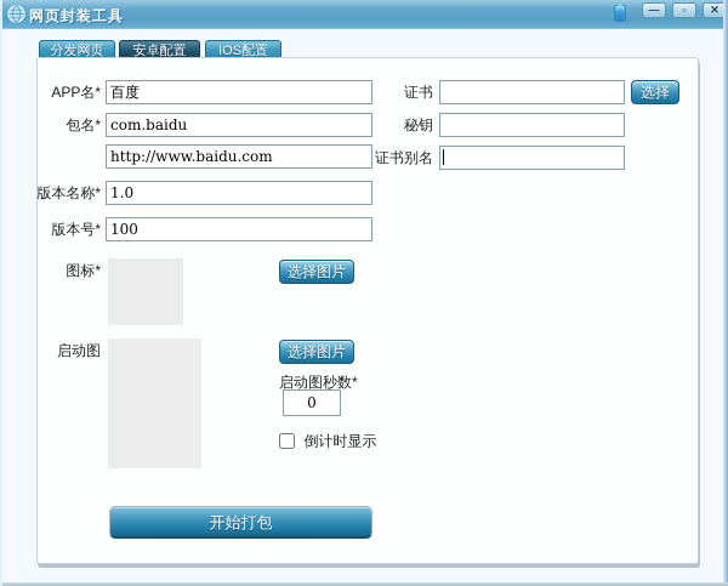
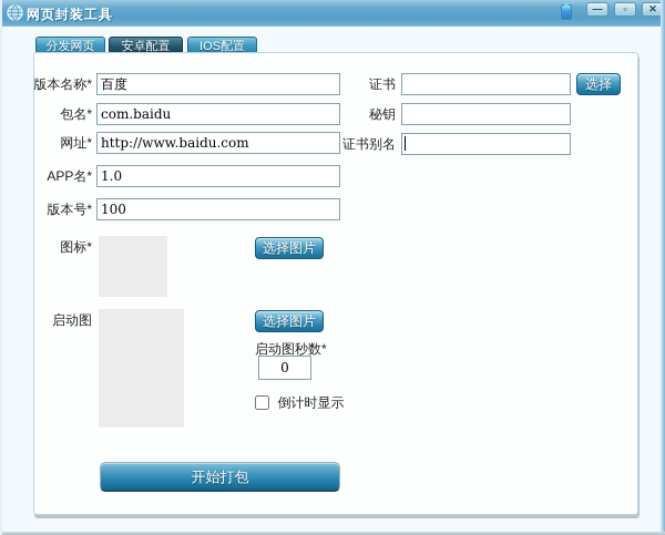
  网页封装工具
  —
  ▫
  ✕
  分发网页
  安卓配置
  IOS配置
- APP名*
+ 版本名称*
  百度
  包名*
  com.baidu
+ 网址*
  http://www.baidu.com
- 版本名称*
+ APP名*
  1.0
  版本号*
  100
  证书
  选择
  秘钥
  证书别名
  图标*
  选择图片
  启动图
  选择图片
  启动图秒数*
  0
  倒计时显示
  开始打包
